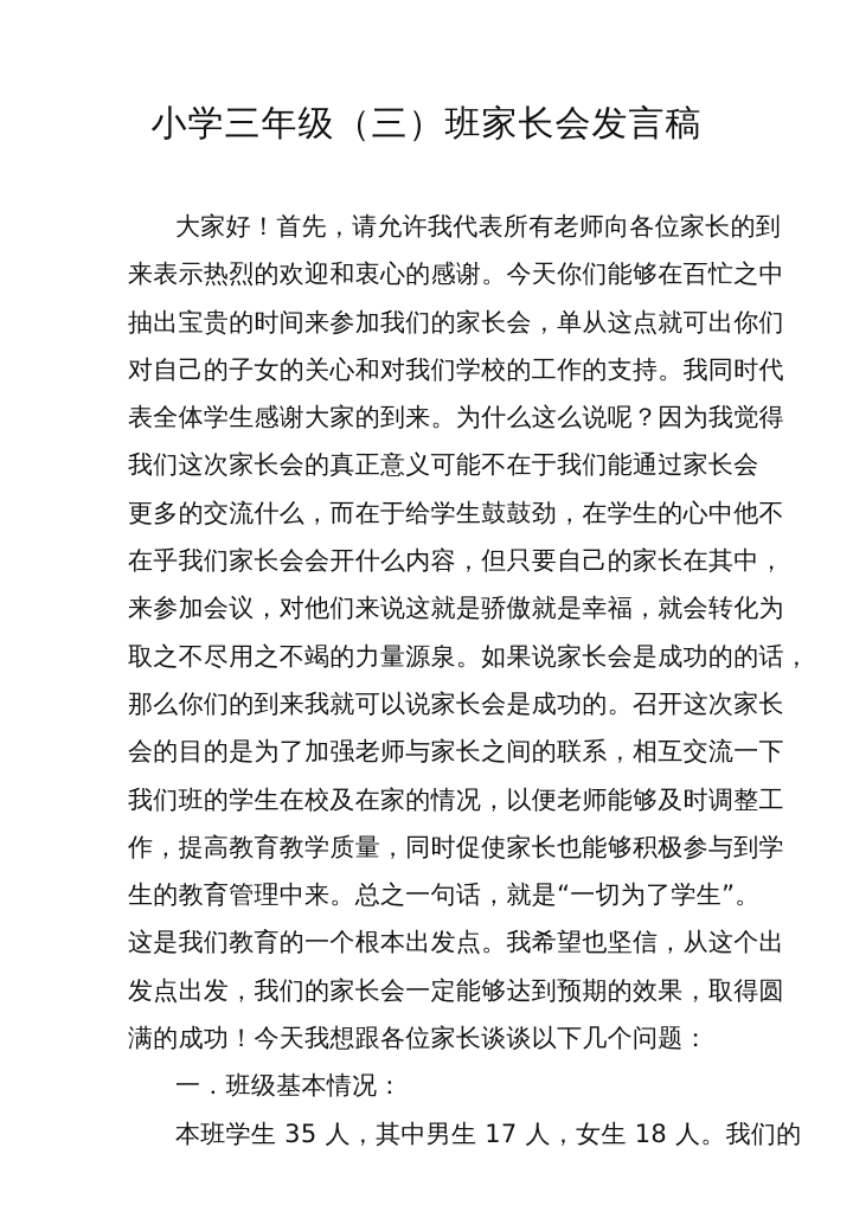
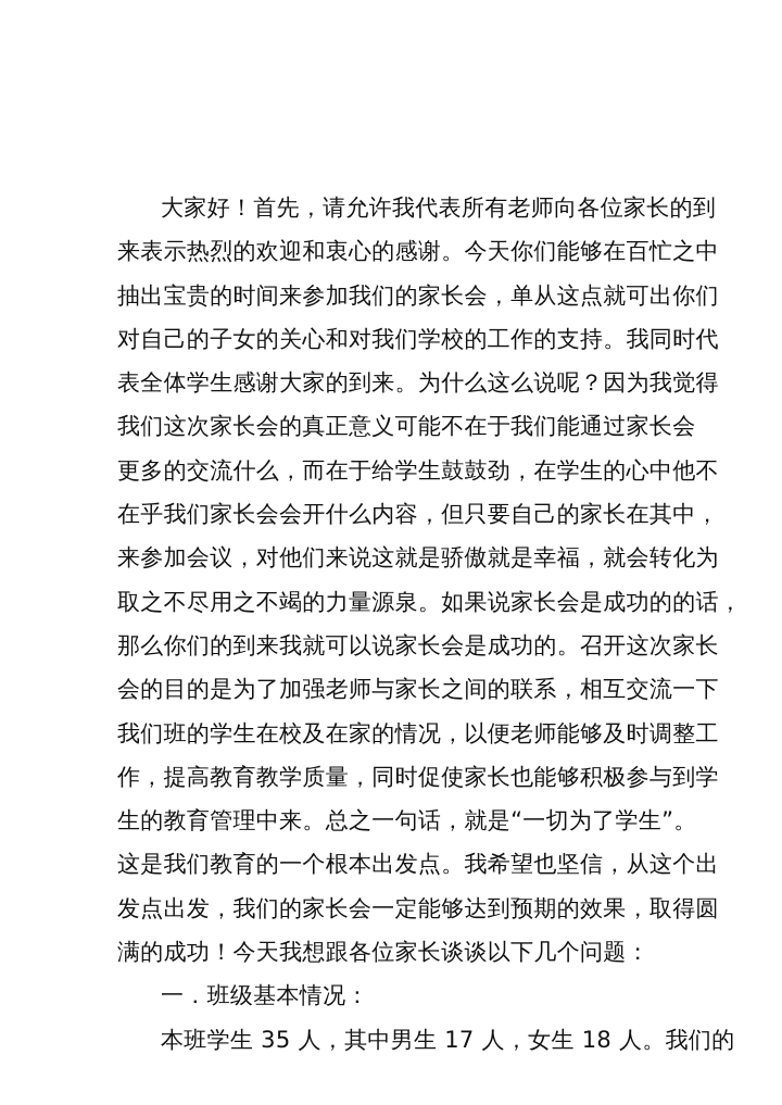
- 小学三年级（三）班家长会发言稿
  大家好！首先，请允许我代表所有老师向各位家长的到
  来表示热烈的欢迎和衷心的感谢。今天你们能够在百忙之中
  抽出宝贵的时间来参加我们的家长会，单从这点就可出你们
  对自己的子女的关心和对我们学校的工作的支持。我同时代
  表全体学生感谢大家的到来。为什么这么说呢？因为我觉得
  我们这次家长会的真正意义可能不在于我们能通过家长会
  更多的交流什么，而在于给学生鼓鼓劲，在学生的心中他不
  在乎我们家长会会开什么内容，但只要自己的家长在其中，
  来参加会议，对他们来说这就是骄傲就是幸福，就会转化为
  取之不尽用之不竭的力量源泉。如果说家长会是成功的的话，
  那么你们的到来我就可以说家长会是成功的。召开这次家长
  会的目的是为了加强老师与家长之间的联系，相互交流一下
  我们班的学生在校及在家的情况，以便老师能够及时调整工
  作，提高教育教学质量，同时促使家长也能够积极参与到学
  生的教育管理中来。总之一句话，就是“一切为了学生”。
  这是我们教育的一个根本出发点。我希望也坚信，从这个出
  发点出发，我们的家长会一定能够达到预期的效果，取得圆
  满的成功！今天我想跟各位家长谈谈以下几个问题：
  一．班级基本情况：
  本班学生 35 人，其中男生 17 人，女生 18 人。我们的
